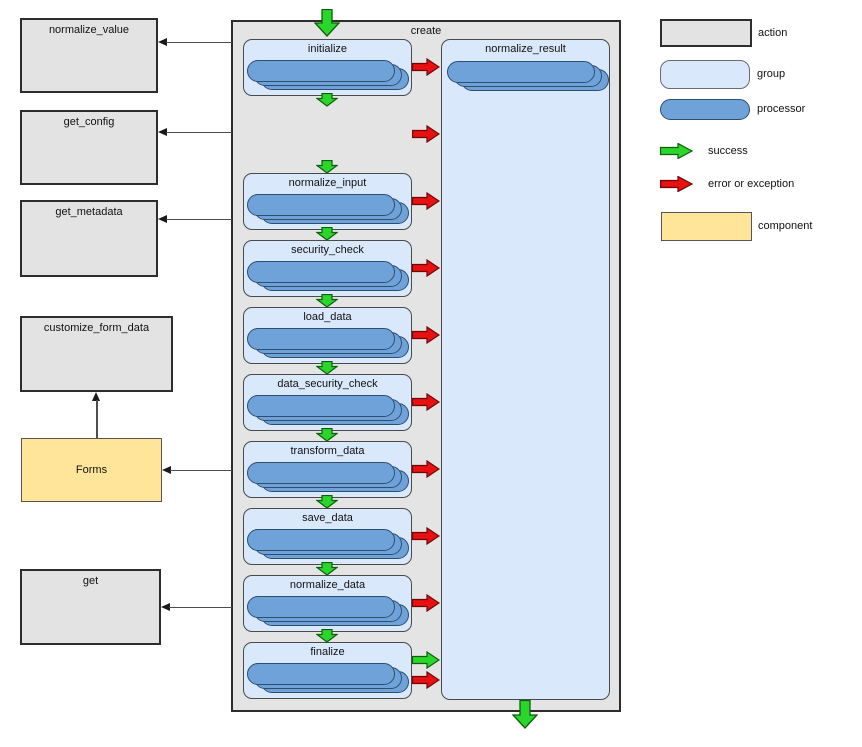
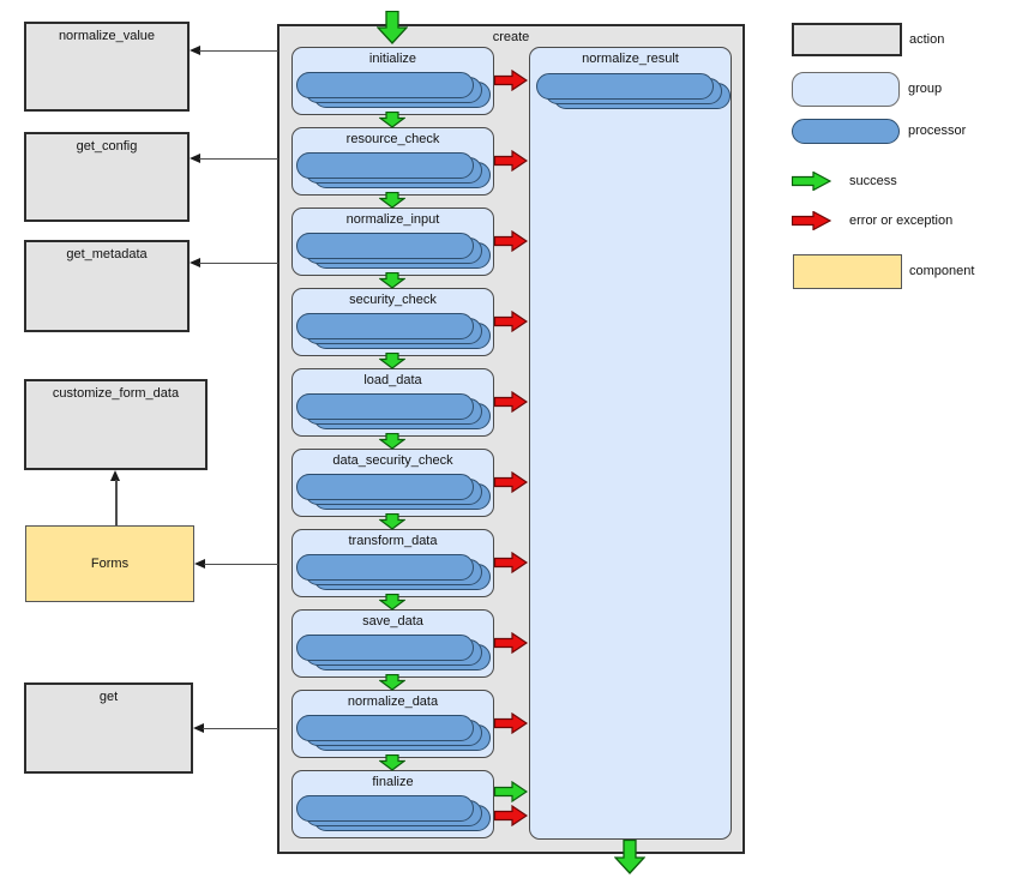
  normalize_value
  get_config
  get_metadata
  customize_form_data
  get
  Forms
  create
  initialize
+ resource_check
  normalize_input
  security_check
  load_data
  data_security_check
  transform_data
  save_data
  normalize_data
  finalize
  normalize_result
  action
  group
  processor
  success
  error or exception
  component
